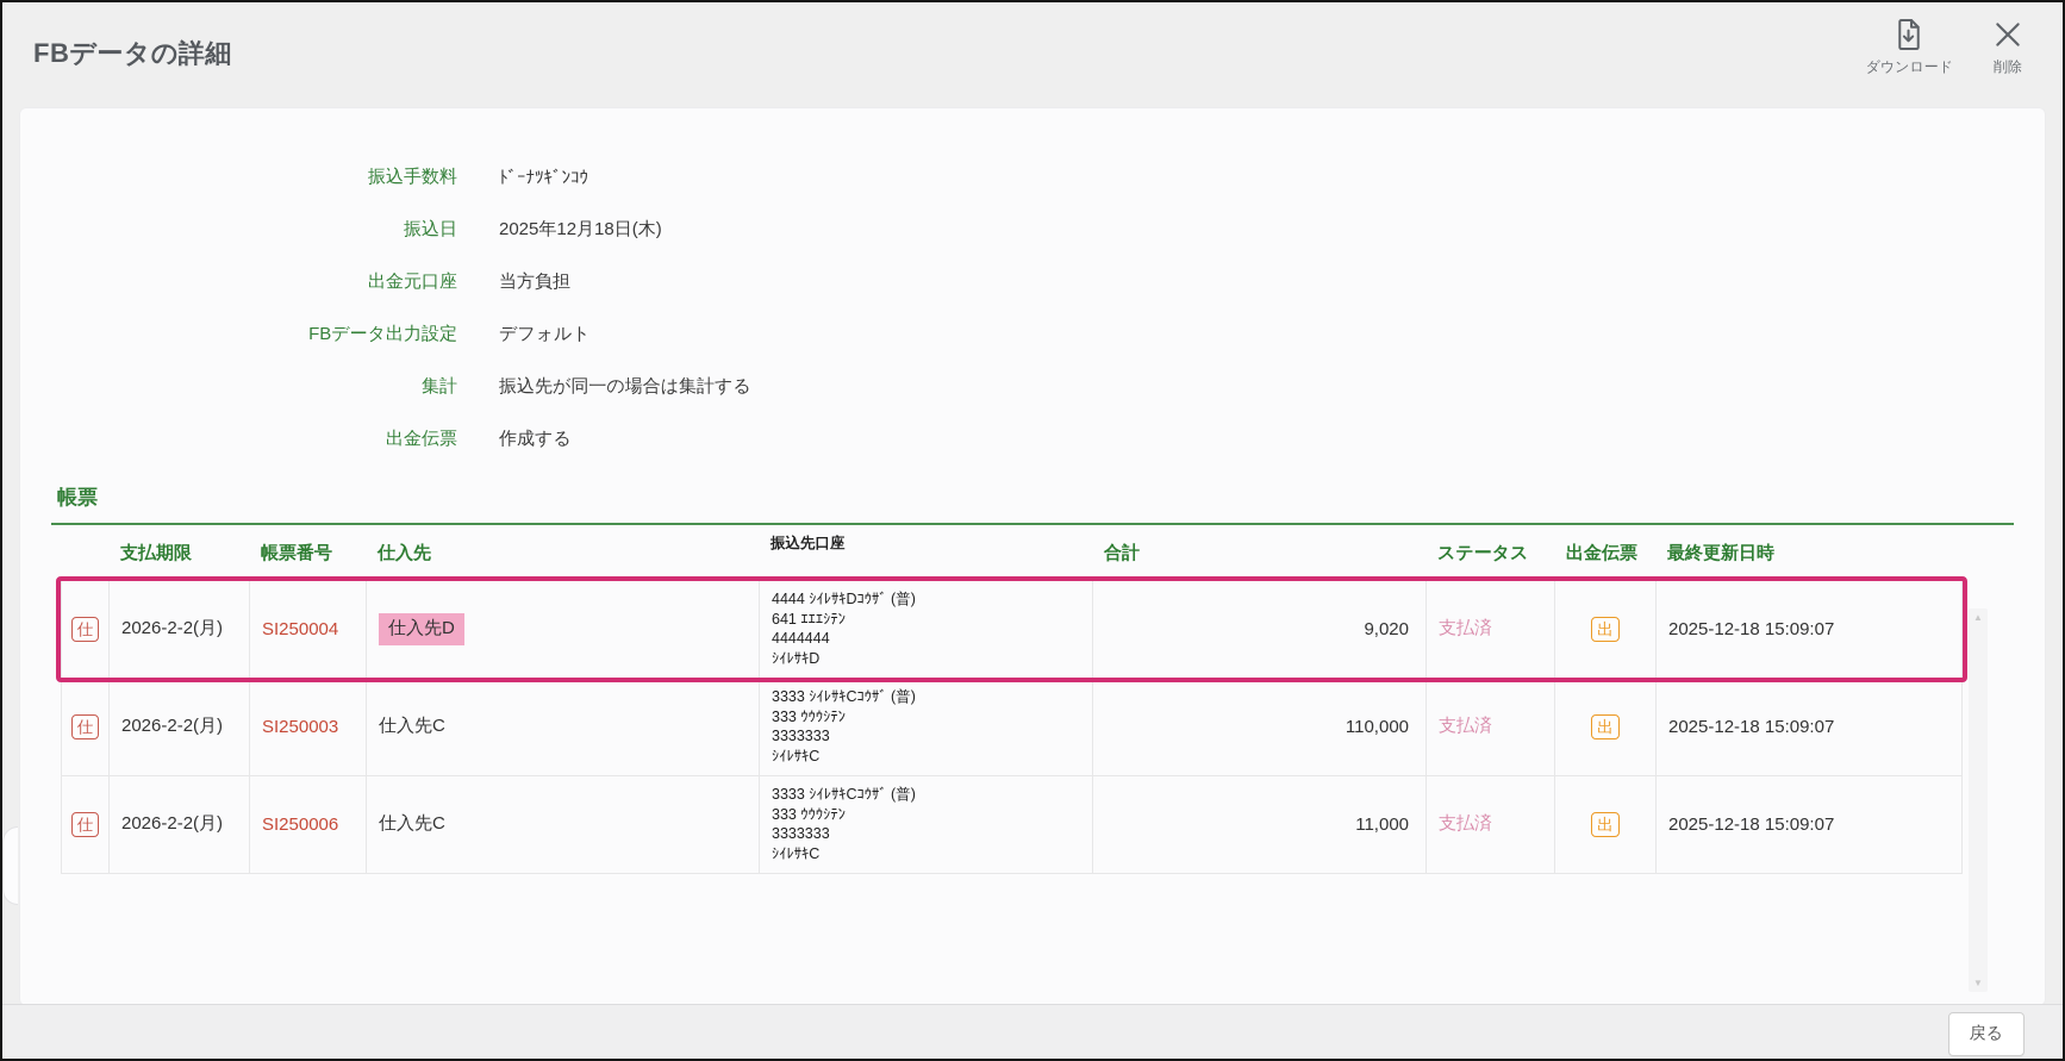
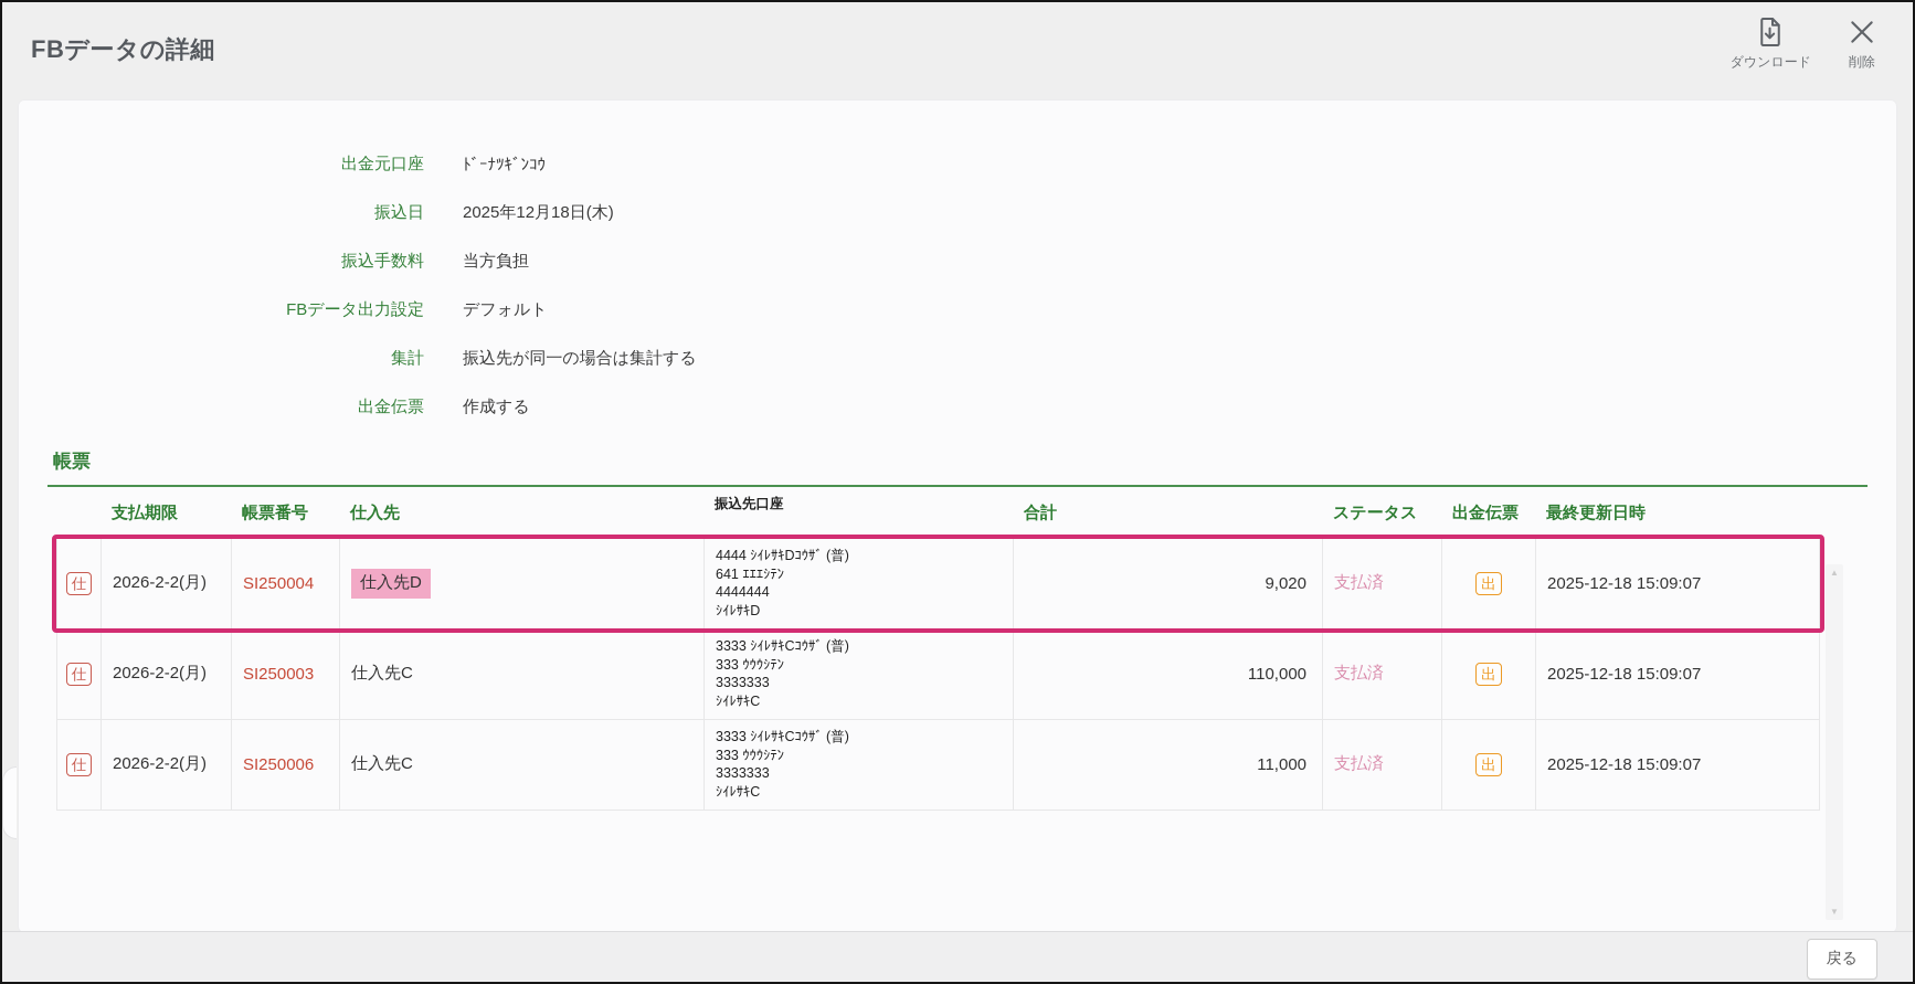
  FBデータの詳細
  ダウンロード
  削除
- 振込手数料
+ 出金元口座
  ﾄﾞｰﾅﾂｷﾞﾝｺｳ
  振込日
  2025年12月18日(木)
- 出金元口座
+ 振込手数料
  当方負担
  FBデータ出力設定
  デフォルト
  集計
  振込先が同一の場合は集計する
  出金伝票
  作成する
  帳票
  支払期限
  帳票番号
  仕入先
  振込先口座
  合計
  ステータス
  出金伝票
  最終更新日時
  仕
  2026-2-2(月)
  SI250004
  仕入先D
  4444 ｼｲﾚｻｷDｺｳｻﾞ (普)
  641 ｴｴｴｼﾃﾝ
  4444444
  ｼｲﾚｻｷD
  9,020
  支払済
  出
  2025-12-18 15:09:07
  仕
  2026-2-2(月)
  SI250003
  仕入先C
  3333 ｼｲﾚｻｷCｺｳｻﾞ (普)
  333 ｳｳｳｼﾃﾝ
  3333333
  ｼｲﾚｻｷC
  110,000
  支払済
  出
  2025-12-18 15:09:07
  仕
  2026-2-2(月)
  SI250006
  仕入先C
  3333 ｼｲﾚｻｷCｺｳｻﾞ (普)
  333 ｳｳｳｼﾃﾝ
  3333333
  ｼｲﾚｻｷC
  11,000
  支払済
  出
  2025-12-18 15:09:07
  ▲
  ▼
  戻る
